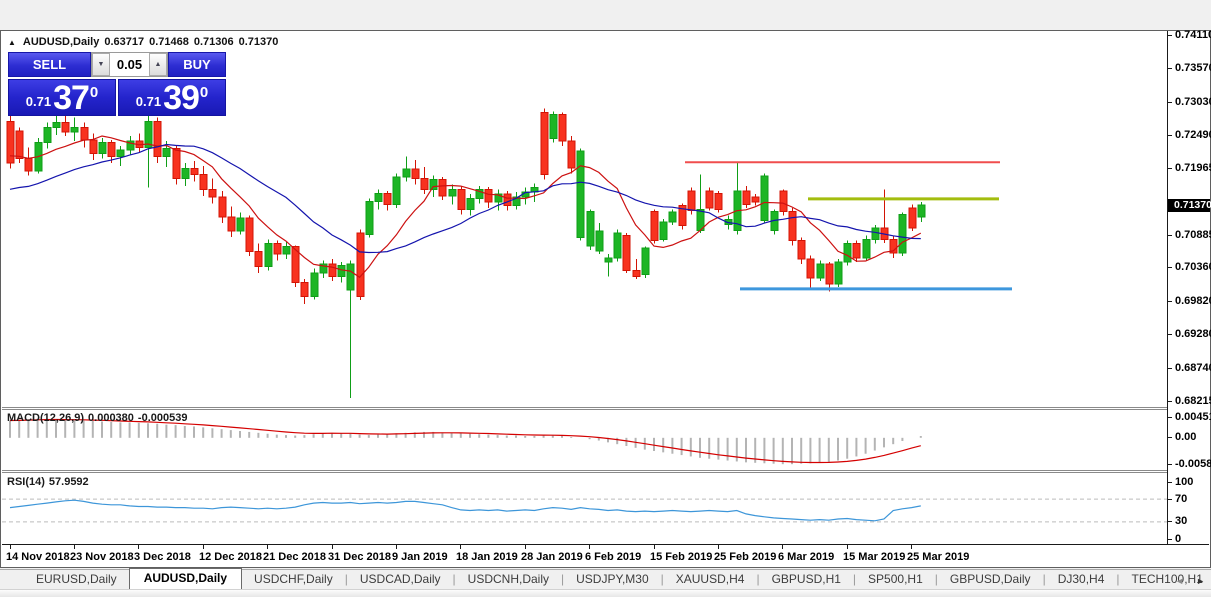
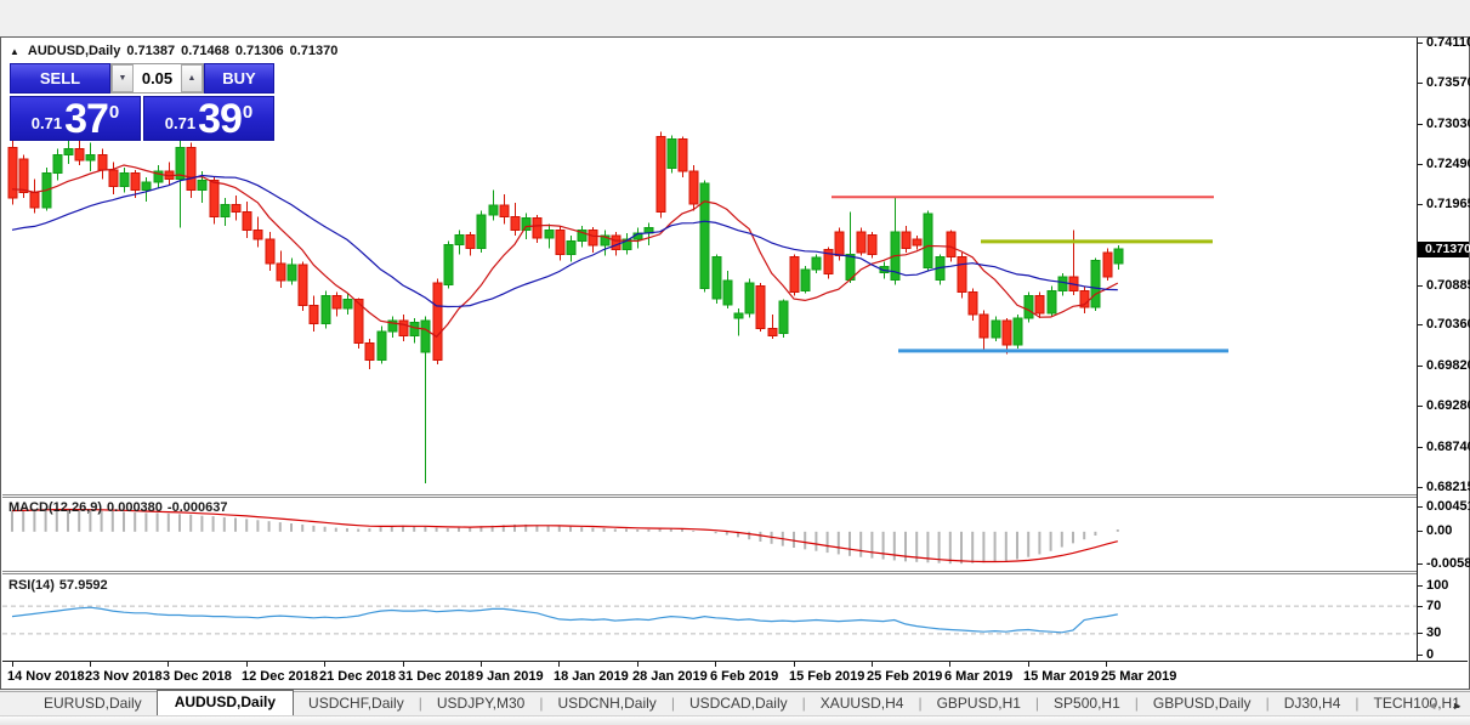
  0.7411
  0.7357
  0.7303
  0.7249
  0.7196
  0.7088
  0.7036
  0.6982
  0.6928
  0.6874
  0.6821
  0.0045
  0.00
  -0.0058
  100
  70
  30
  0
  0.71370
  14 Nov 2018
  23 Nov 2018
  3 Dec 2018
  12 Dec 2018
  21 Dec 2018
  31 Dec 2018
  9 Jan 2019
  18 Jan 2019
  28 Jan 2019
  6 Feb 2019
  15 Feb 2019
  25 Feb 2019
  6 Mar 2019
  15 Mar 2019
  25 Mar 2019
  ▲
  AUDUSD,Daily
- 0.63717
+ 0.71387
  0.71468
  0.71306
  0.71370
  SELL
  0.05
  BUY
  0.71
  37
  0
  0.71
  39
  0
- MACD(12,26,9) 0.000380 -0.000539
+ MACD(12,26,9) 0.000380 -0.000637
  RSI(14) 57.9592
  ◄
  ►
  EURUSD,Daily
  AUDUSD,Daily
  USDCHF,Daily
  |
- USDCAD,Daily
+ USDJPY,M30
  |
  USDCNH,Daily
  |
- USDJPY,M30
+ USDCAD,Daily
  |
  XAUUSD,H4
  |
  GBPUSD,H1
  |
  SP500,H1
  |
  GBPUSD,Daily
  |
  DJ30,H4
  |
  TECH100,H1
